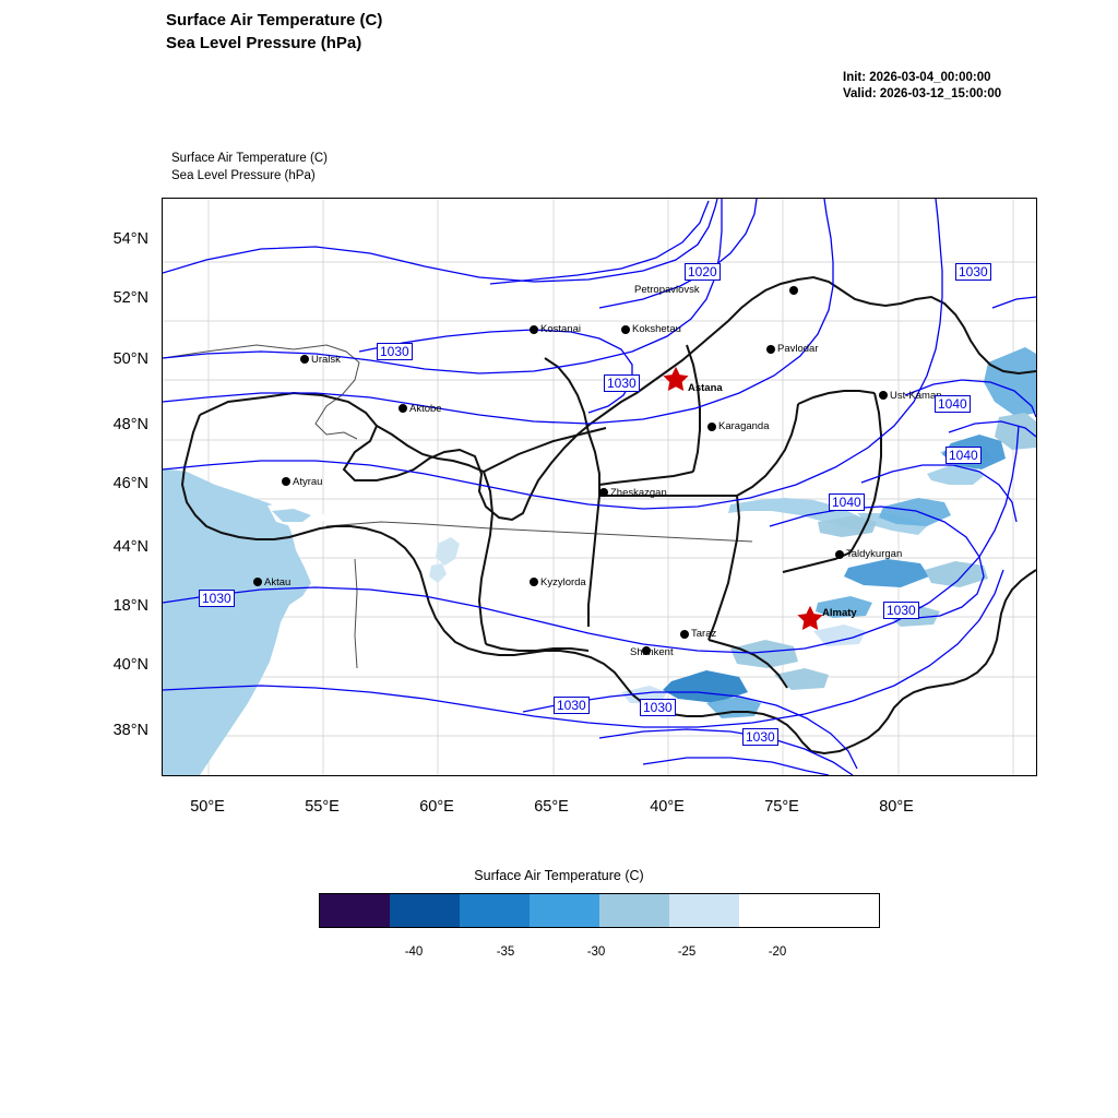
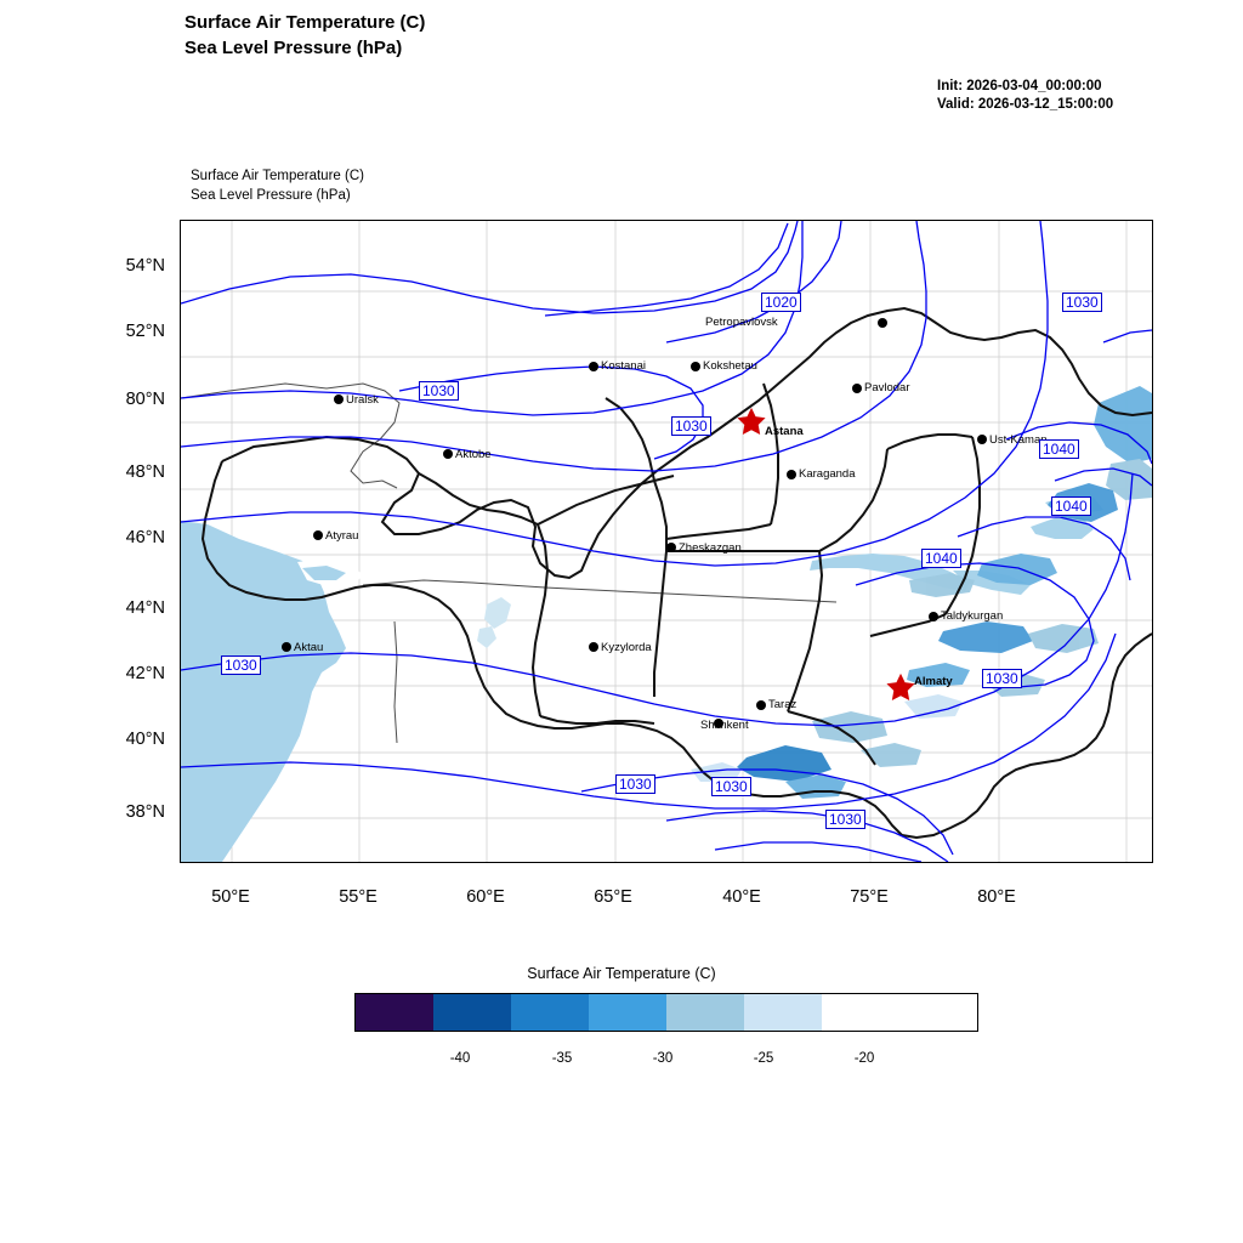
  Surface Air Temperature (C)
  Sea Level Pressure (hPa)
  Init: 2026-03-04_00:00:00
  Valid: 2026-03-12_15:00:00
  Surface Air Temperature (C)
  Sea Level Pressure (hPa)
  Petropavlovsk
  Kostanai
  Kokshetau
  Pavlodar
  Uralsk
  Astana
  Ust-Kama
  Aktobe
  Karaganda
  Atyrau
  Zheskazgan
  Taldykurgan
  Aktau
  Kyzylorda
  Almaty
  Taraz
  Shimkent
  1020
  1030
  1030
  1030
  1040
  1040
  1040
  1030
  1030
  1030
  1030
  1030
  38°N
  40°N
- 18°N
+ 42°N
  44°N
  46°N
  48°N
- 50°N
+ 80°N
  52°N
  54°N
  50°E
  55°E
  60°E
  65°E
  40°E
  75°E
  80°E
  Surface Air Temperature (C)
  -40
  -35
  -30
  -25
  -20
